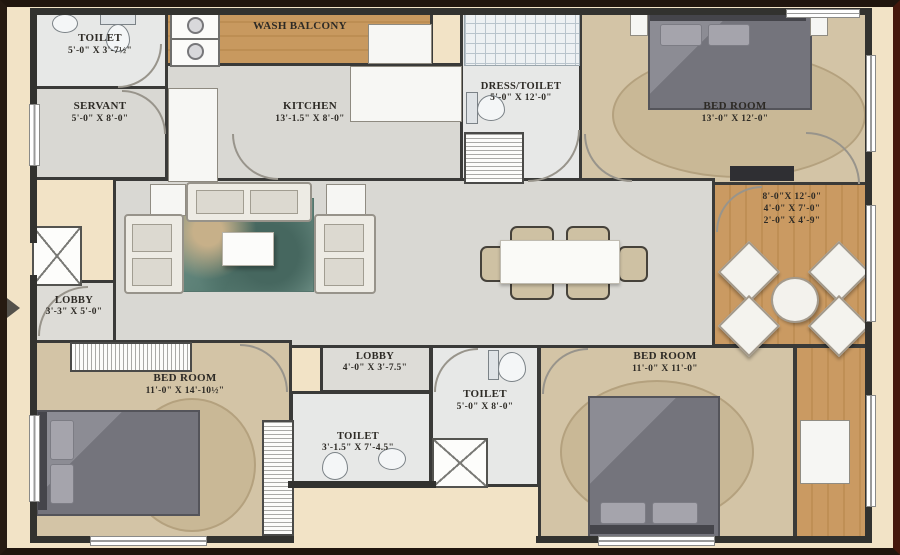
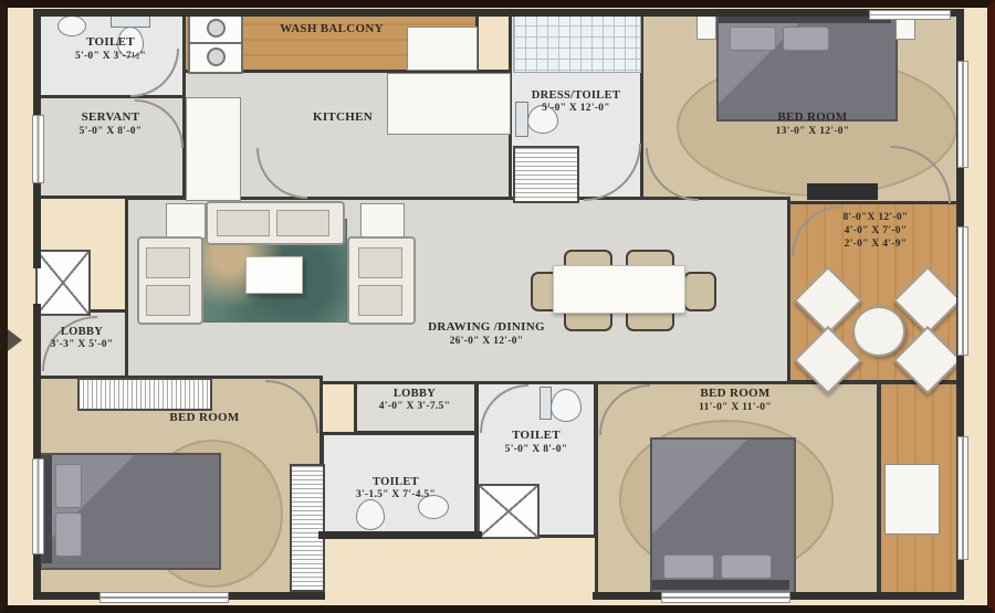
  TOILET
  5'-0" X 3'-7½"
  SERVANT
  5'-0" X 8'-0"
  WASH BALCONY
  KITCHEN
- 13'-1.5" X 8'-0"
  DRESS/TOILET
  5'-0" X 12'-0"
  BED ROOM
  13'-0" X 12'-0"
  8'-0"X 12'-0"
  4'-0" X 7'-0"
  2'-0" X 4'-9"
+ DRAWING /DINING
+ 26'-0" X 12'-0"
  LOBBY
  3'-3" X 5'-0"
  BED ROOM
- 11'-0" X 14'-10½"
  LOBBY
  4'-0" X 3'-7.5"
  TOILET
  3'-1.5" X 7'-4.5"
  TOILET
  5'-0" X 8'-0"
  BED ROOM
  11'-0" X 11'-0"
